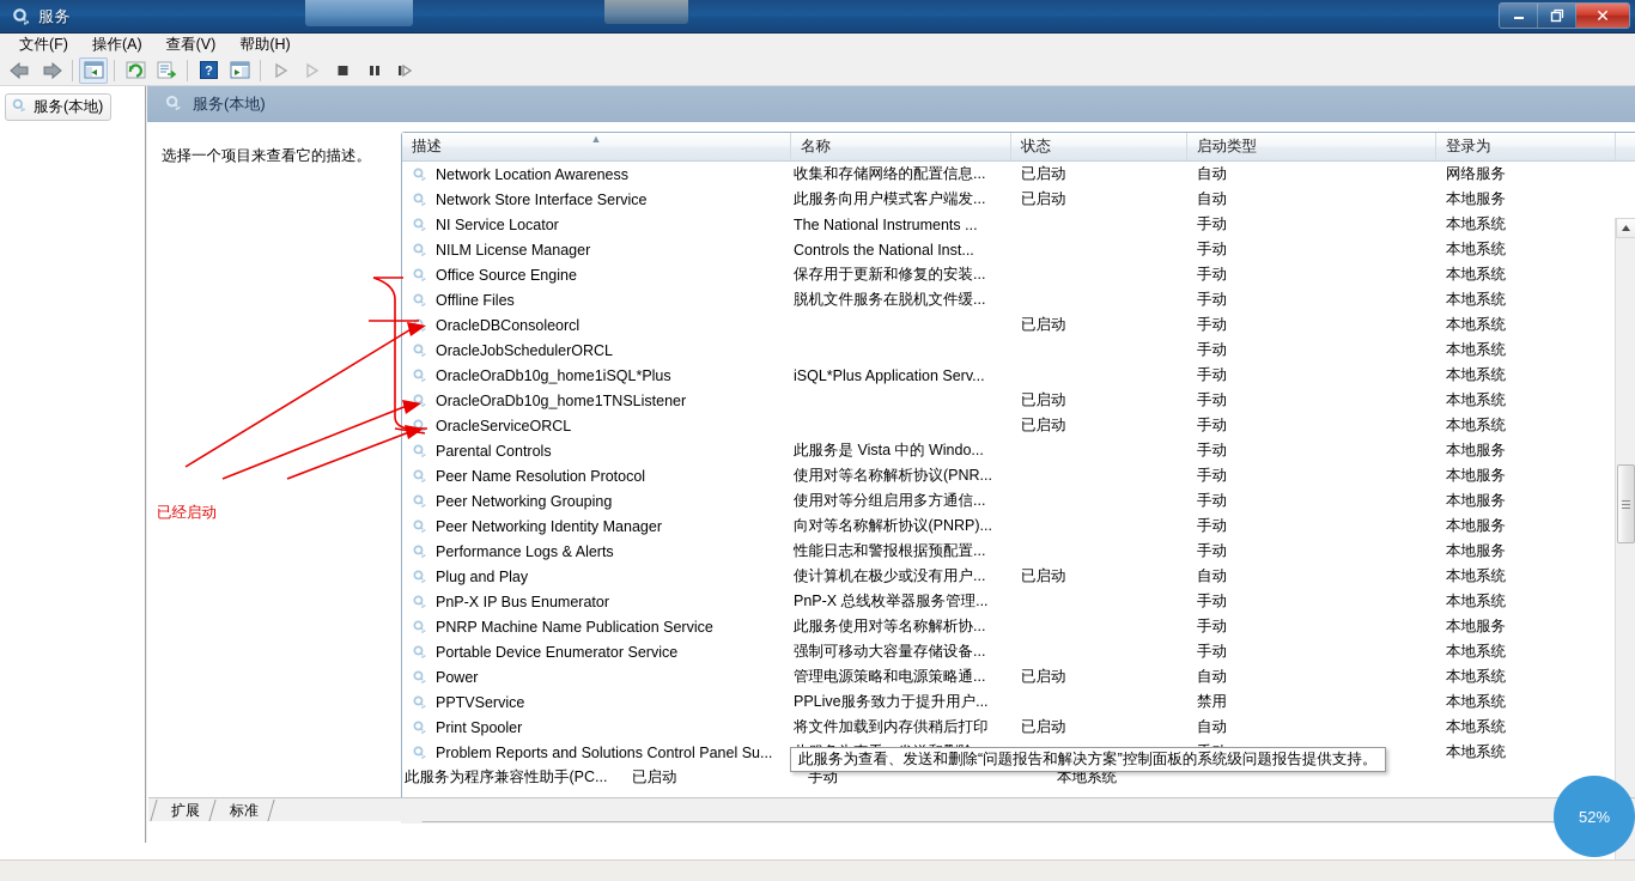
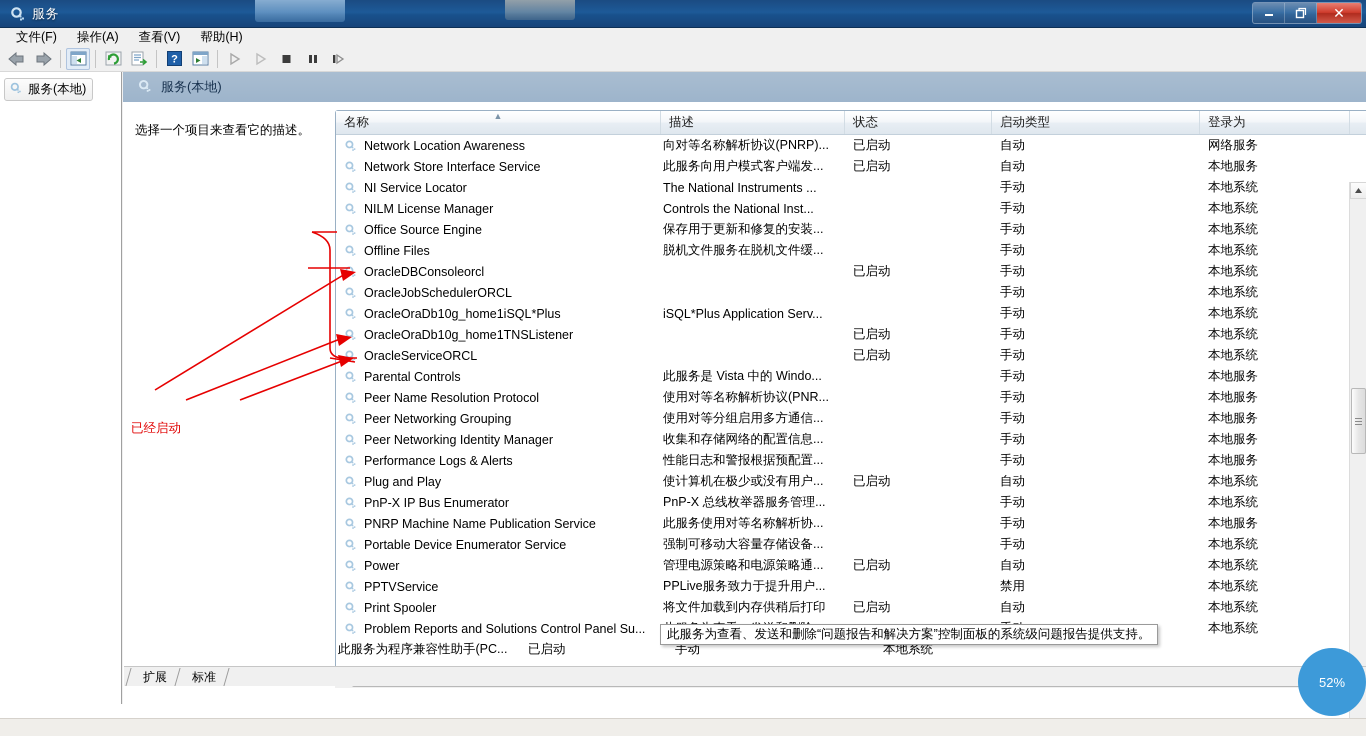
  服务
  ✕
  文件(F)
  操作(A)
  查看(V)
  帮助(H)
  ?
  服务(本地)
  服务(本地)
  选择一个项目来查看它的描述。
- 描述
+ 名称
  ▲
- 名称
+ 描述
  状态
  启动类型
  登录为
  Network Location Awareness
- 收集和存储网络的配置信息...
+ 向对等名称解析协议(PNRP)...
  已启动
  自动
  网络服务
  Network Store Interface Service
  此服务向用户模式客户端发...
  已启动
  自动
  本地服务
  NI Service Locator
  The National Instruments ...
  手动
  本地系统
  NILM License Manager
  Controls the National Inst...
  手动
  本地系统
  Office Source Engine
  保存用于更新和修复的安装...
  手动
  本地系统
  Offline Files
  脱机文件服务在脱机文件缓...
  手动
  本地系统
  OracleDBConsoleorcl
  已启动
  手动
  本地系统
  OracleJobSchedulerORCL
  手动
  本地系统
  OracleOraDb10g_home1iSQL*Plus
  iSQL*Plus Application Serv...
  手动
  本地系统
  OracleOraDb10g_home1TNSListener
  已启动
  手动
  本地系统
  OracleServiceORCL
  已启动
  手动
  本地系统
  Parental Controls
  此服务是 Vista 中的 Windo...
  手动
  本地服务
  Peer Name Resolution Protocol
  使用对等名称解析协议(PNR...
  手动
  本地服务
  Peer Networking Grouping
  使用对等分组启用多方通信...
  手动
  本地服务
  Peer Networking Identity Manager
- 向对等名称解析协议(PNRP)...
+ 收集和存储网络的配置信息...
  手动
  本地服务
  Performance Logs & Alerts
  性能日志和警报根据预配置...
  手动
  本地服务
  Plug and Play
  使计算机在极少或没有用户...
  已启动
  自动
  本地系统
  PnP-X IP Bus Enumerator
  PnP-X 总线枚举器服务管理...
  手动
  本地系统
  PNRP Machine Name Publication Service
  此服务使用对等名称解析协...
  手动
  本地服务
  Portable Device Enumerator Service
  强制可移动大容量存储设备...
  手动
  本地系统
  Power
  管理电源策略和电源策略通...
  已启动
  自动
  本地系统
  PPTVService
  PPLive服务致力于提升用户...
  禁用
  本地系统
  Print Spooler
  将文件加载到内存供稍后打印
  已启动
  自动
  本地系统
  Problem Reports and Solutions Control Panel Su...
  本地系统
  此服务为程序兼容性助手(PC...
  已启动
  手动
  本地系统
  此服务为查看、发送和删除“问题报告和解决方案”控制面板的系统级问题报告提供支持。
  已经启动
  52%
